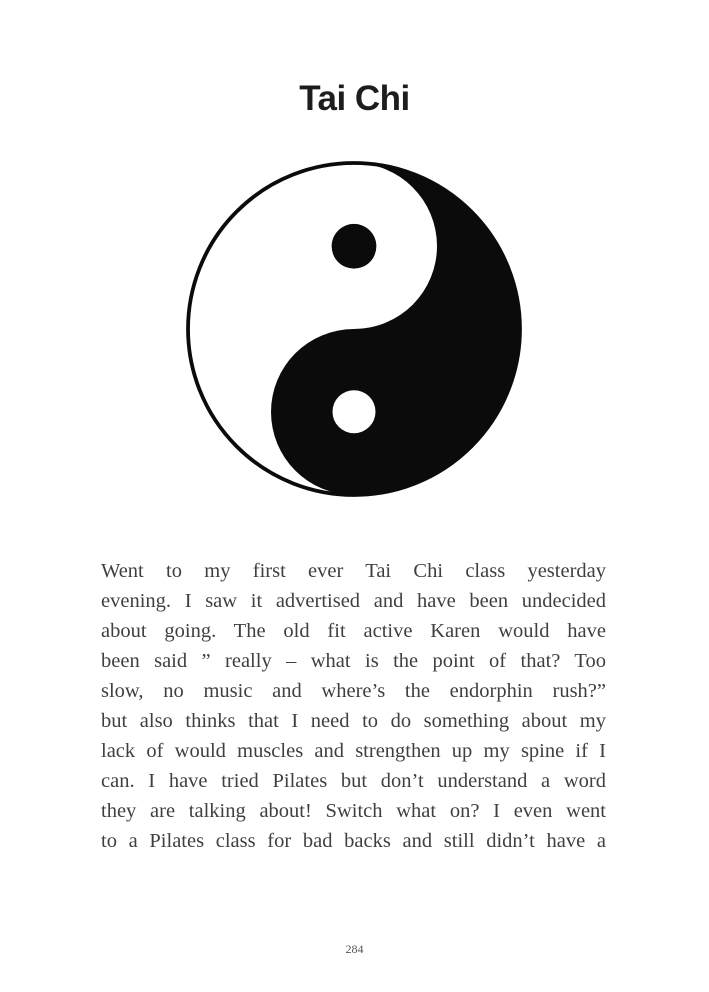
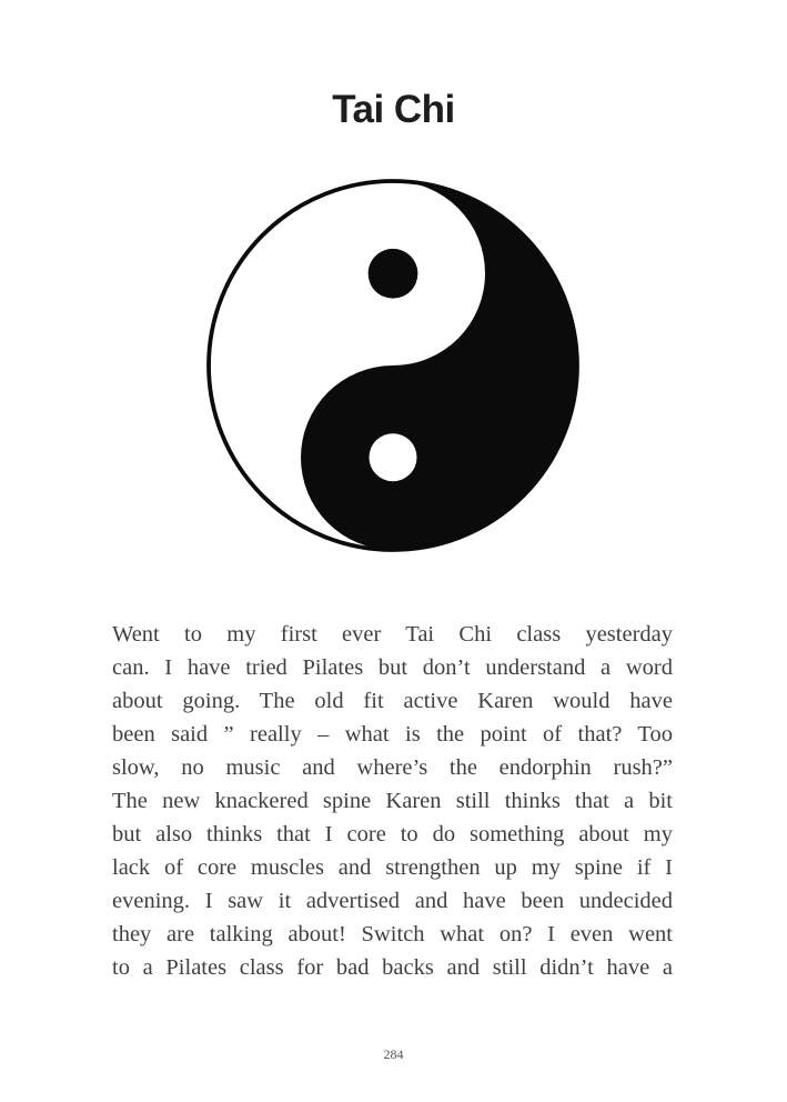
  Tai Chi
  Went to my first ever Tai Chi class yesterday
- evening. I saw it advertised and have been undecided
+ can. I have tried Pilates but don’t understand a word
  about going. The old fit active Karen would have
  been said ” really – what is the point of that? Too
  slow, no music and where’s the endorphin rush?”
+ The new knackered spine Karen still thinks that a bit
- but also thinks that I need to do something about my
+ but also thinks that I core to do something about my
- lack of would muscles and strengthen up my spine if I
+ lack of core muscles and strengthen up my spine if I
- can. I have tried Pilates but don’t understand a word
+ evening. I saw it advertised and have been undecided
  they are talking about! Switch what on? I even went
  to a Pilates class for bad backs and still didn’t have a
  284
